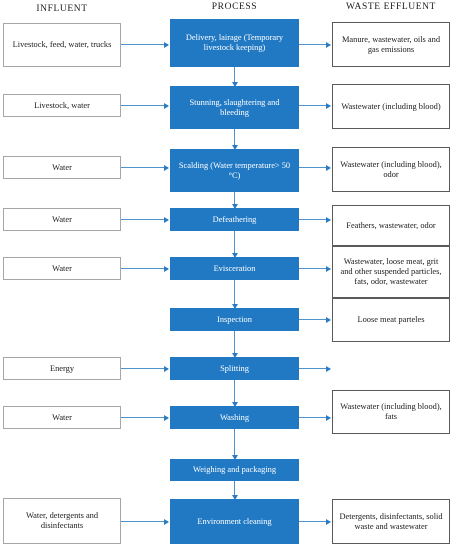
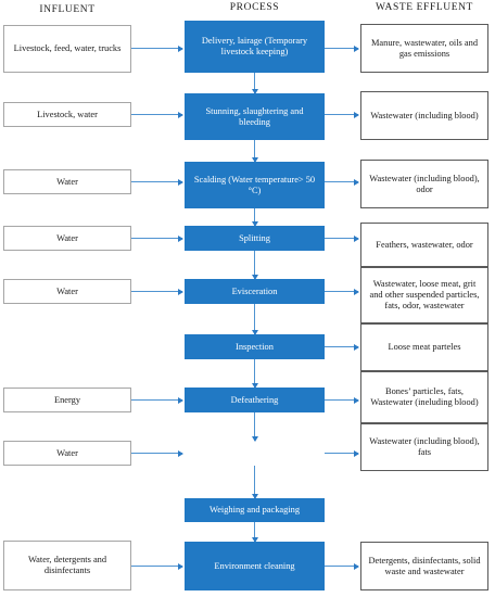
  INFLUENT
  PROCESS
  WASTE EFFLUENT
  Livestock, feed, water, trucks
  Delivery, lairage (Temporary livestock keeping)
  Manure, wastewater, oils and gas emissions
  Livestock, water
  Stunning, slaughtering and bleeding
  Wastewater (including blood)
  Water
  Scalding (Water temperature> 50 °C)
  Wastewater (including blood), odor
  Water
- Defeathering
+ Splitting
  Feathers, wastewater, odor
  Water
  Evisceration
  Wastewater, loose meat, grit and other suspended particles, fats, odor, wastewater
  Inspection
  Loose meat parteles
  Energy
- Splitting
+ Defeathering
+ Bones’ particles, fats, Wastewater (ineluding blood)
  Water
- Washing
  Wastewater (including blood), fats
  Weighing and packaging
  Water, detergents and disinfectants
  Environment cleaning
  Detergents, disinfectants, solid waste and wastewater
